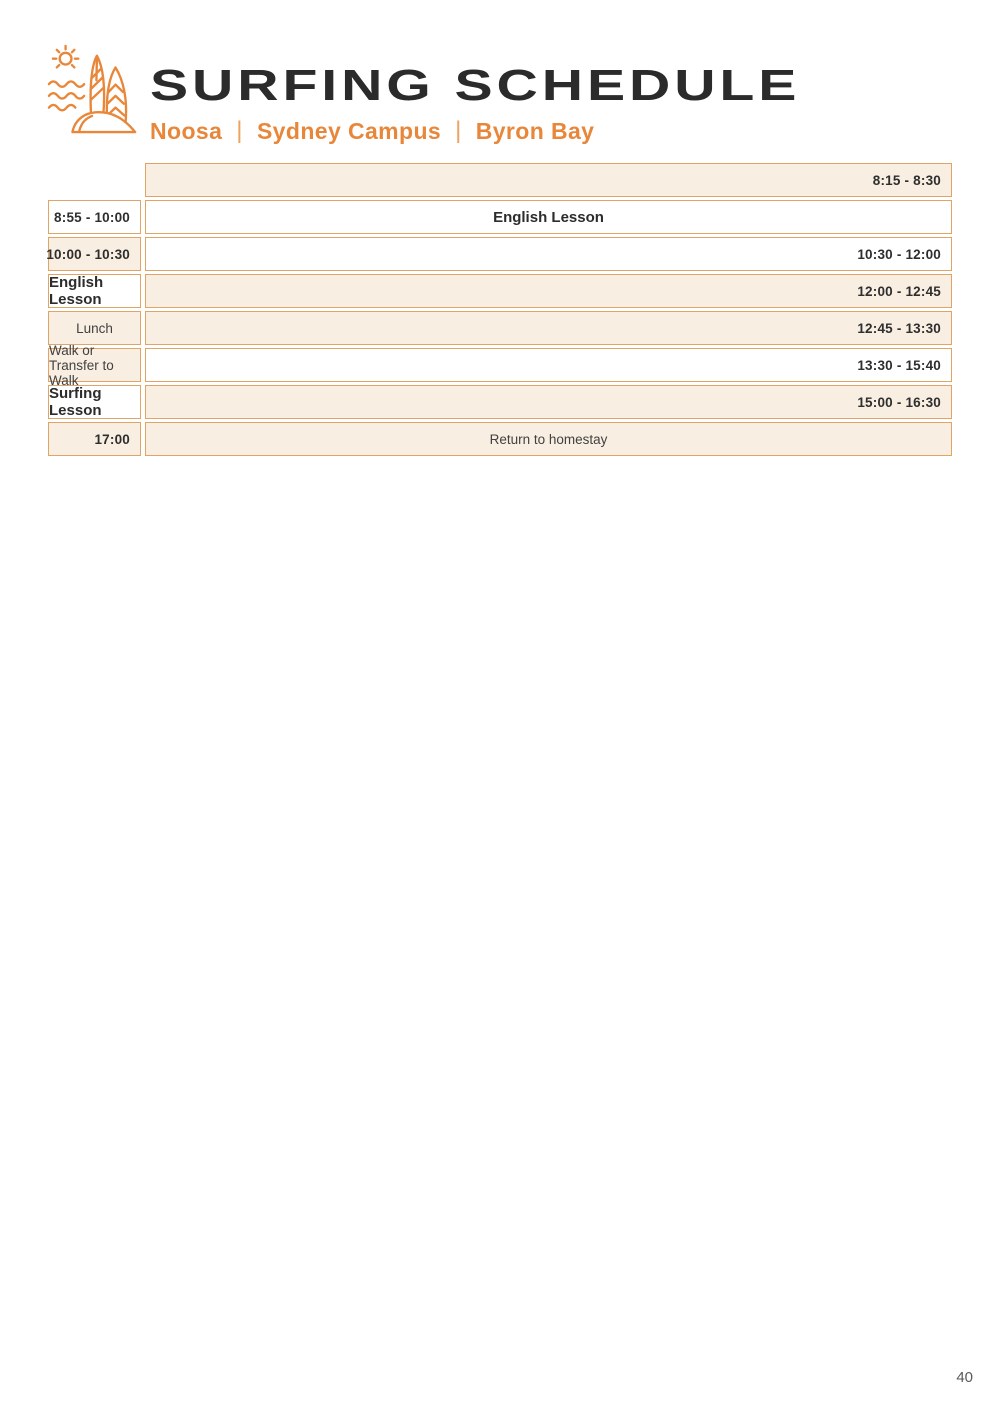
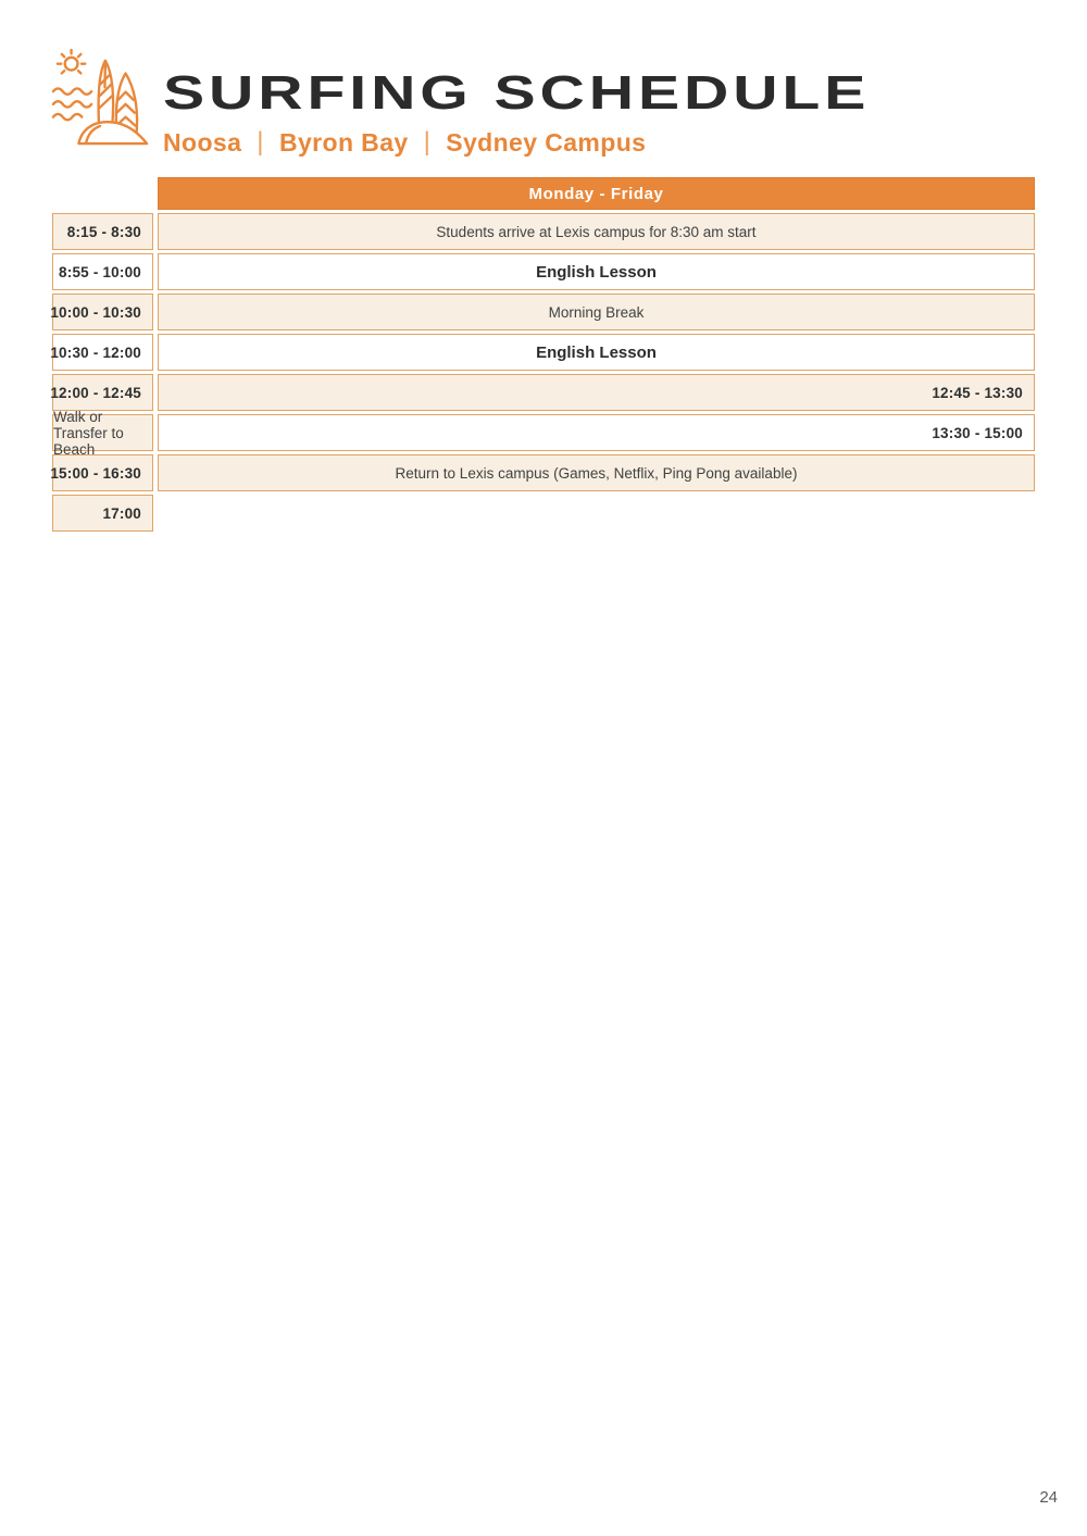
  SURFING SCHEDULE
  Noosa
  |
- Sydney Campus
+ Byron Bay
  |
- Byron Bay
+ Sydney Campus
+ Monday - Friday
  8:15 - 8:30
+ Students arrive at Lexis campus for 8:30 am start
  8:55 - 10:00
  English Lesson
  10:00 - 10:30
+ Morning Break
  10:30 - 12:00
  English Lesson
  12:00 - 12:45
- Lunch
  12:45 - 13:30
- Walk or Transfer to Walk
+ Walk or Transfer to Beach
- 13:30 - 15:40
+ 13:30 - 15:00
- Surfing Lesson
  15:00 - 16:30
+ Return to Lexis campus (Games, Netflix, Ping Pong available)
  17:00
- Return to homestay
- 40
+ 24
